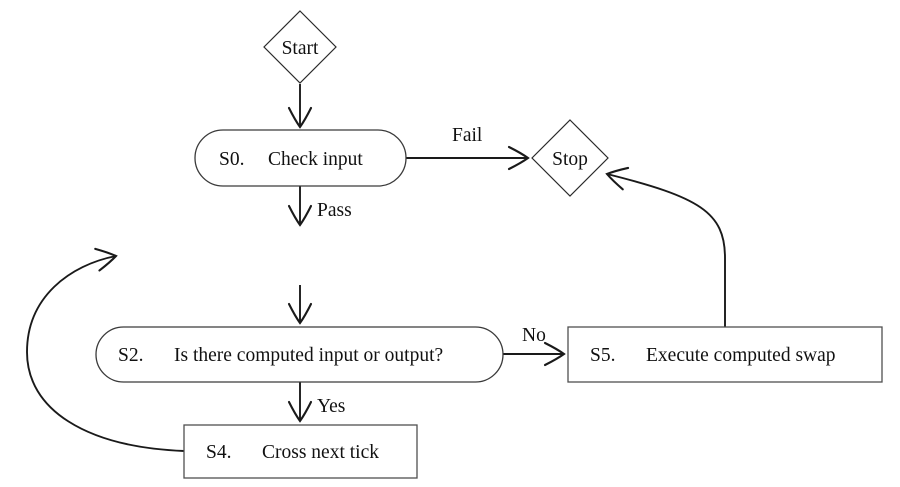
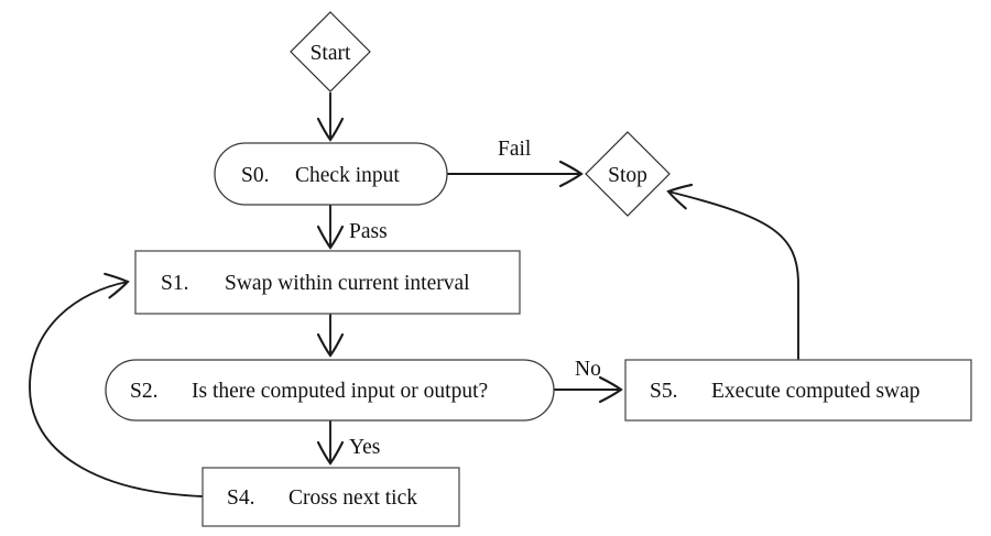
  Fail
  Pass
  No
  Yes
  Start
  Stop
  S0.
  Check input
+ S1.
+ Swap within current interval
  S2.
  Is there computed input or output?
  S5.
  Execute computed swap
  S4.
  Cross next tick
